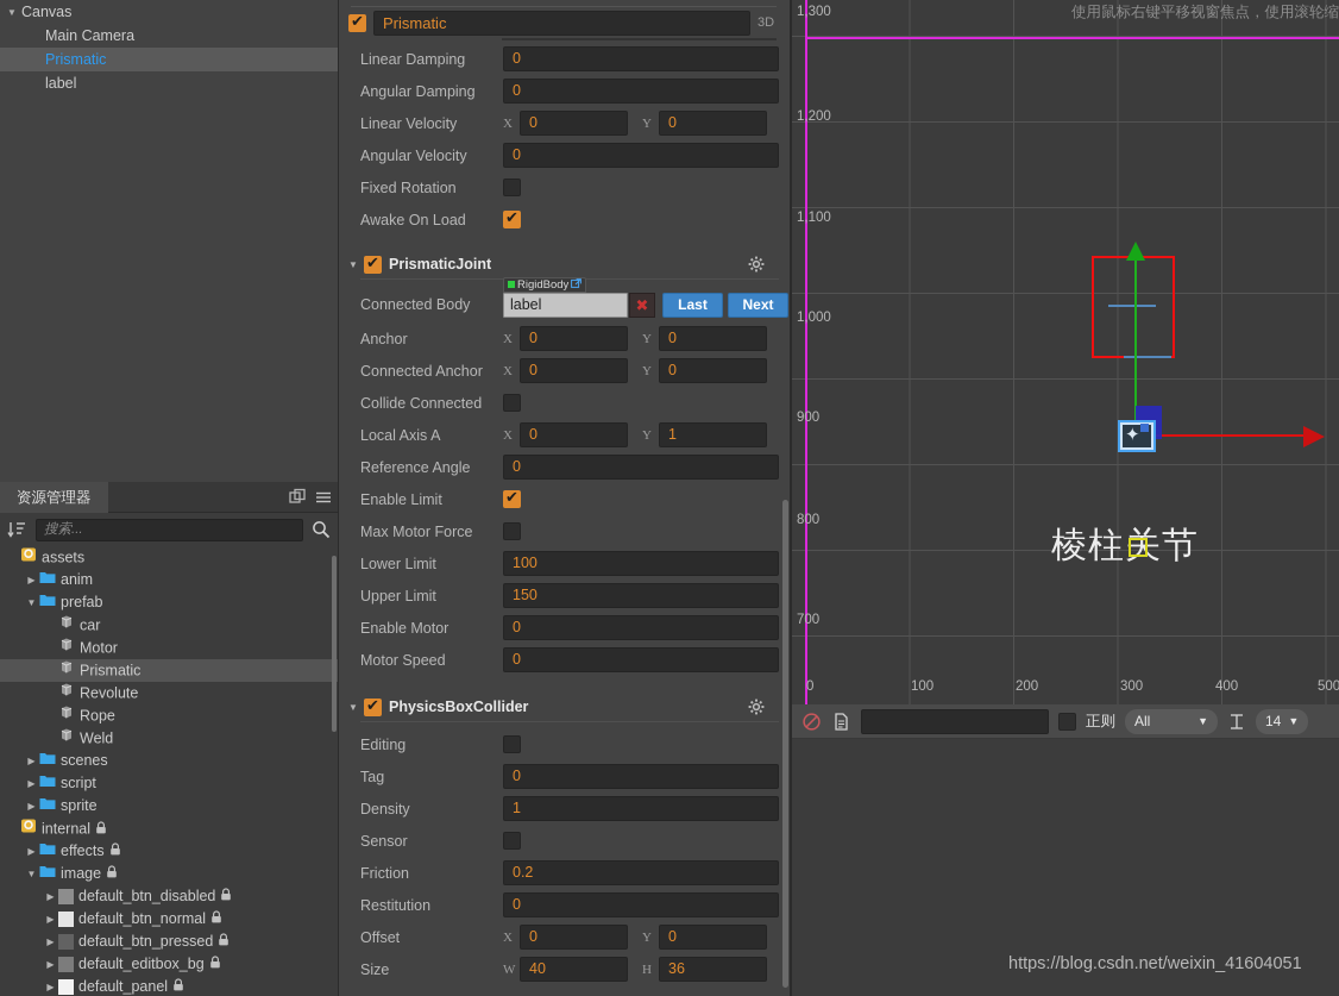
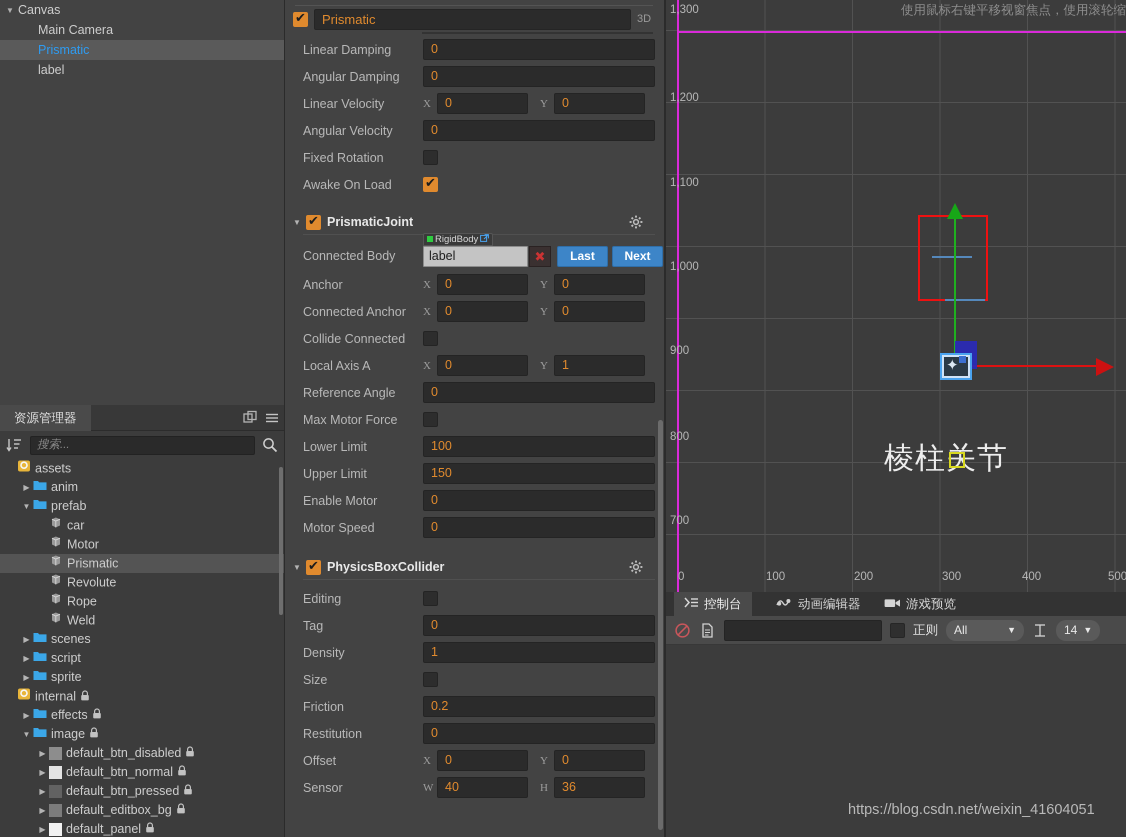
  ▼ Canvas
  Main Camera
  Prismatic
  label
  资源管理器
  搜索...
  assets
  ▶ anim
  ▼ prefab
  car
  Motor
  Prismatic
  Revolute
  Rope
  Weld
  ▶ scenes
  ▶ script
  ▶ sprite
  internal
  ▶ effects
  ▼ image
  ▶ default_btn_disabled
  ▶ default_btn_normal
  ▶ default_btn_pressed
  ▶ default_editbox_bg
  ▶ default_panel
  Prismatic
  3D
  Linear Damping
  0
  Angular Damping
  0
  Linear Velocity
  X
  0
  Y
  0
  Angular Velocity
  0
  Fixed Rotation
  Awake On Load
  ▼
  PrismaticJoint
  Connected Body
  RigidBody
  label
  ✖
  Last
  Next
  Anchor
  X
  0
  Y
  0
  Connected Anchor
  X
  0
  Y
  0
  Collide Connected
  Local Axis A
  X
  0
  Y
  1
  Reference Angle
  0
- Enable Limit
  Max Motor Force
  Lower Limit
  100
  Upper Limit
  150
  Enable Motor
  0
  Motor Speed
  0
  ▼
  PhysicsBoxCollider
  Editing
  Tag
  0
  Density
  1
- Sensor
+ Size
  Friction
  0.2
  Restitution
  0
  Offset
  X
  0
  Y
  0
- Size
+ Sensor
  W
  40
  H
  36
  1,300
  1,200
  1,100
  1,000
  900
  800
  700
  0
  100
  200
  300
  400
  500
  使用鼠标右键平移视窗焦点，使用滚轮缩
  ✦
  棱柱关节
+ 控制台
+ 动画编辑器
+ 游戏预览
  正则
  All
  ▼
  14
  ▼
  https://blog.csdn.net/weixin_41604051
